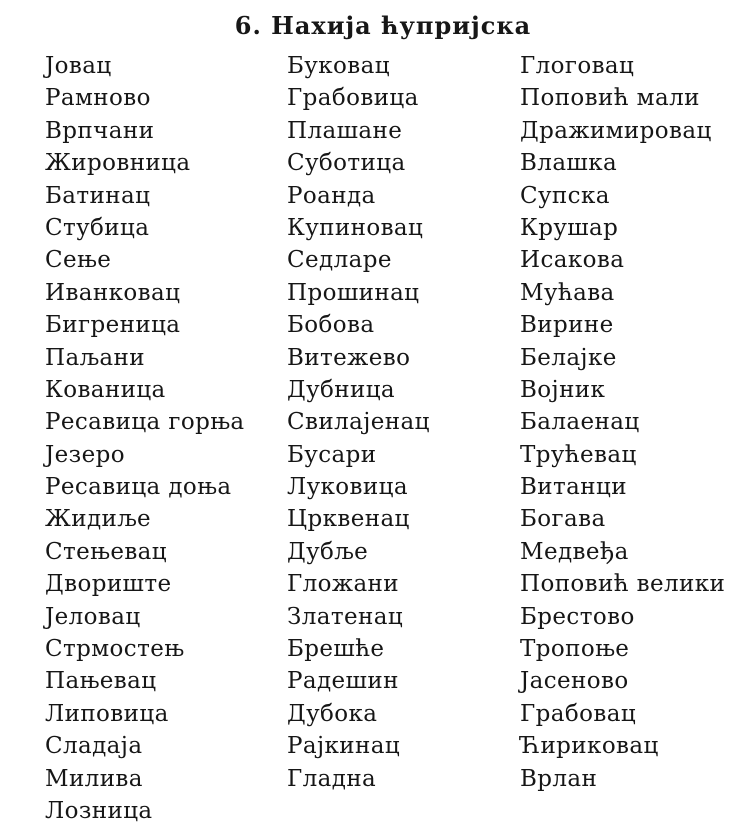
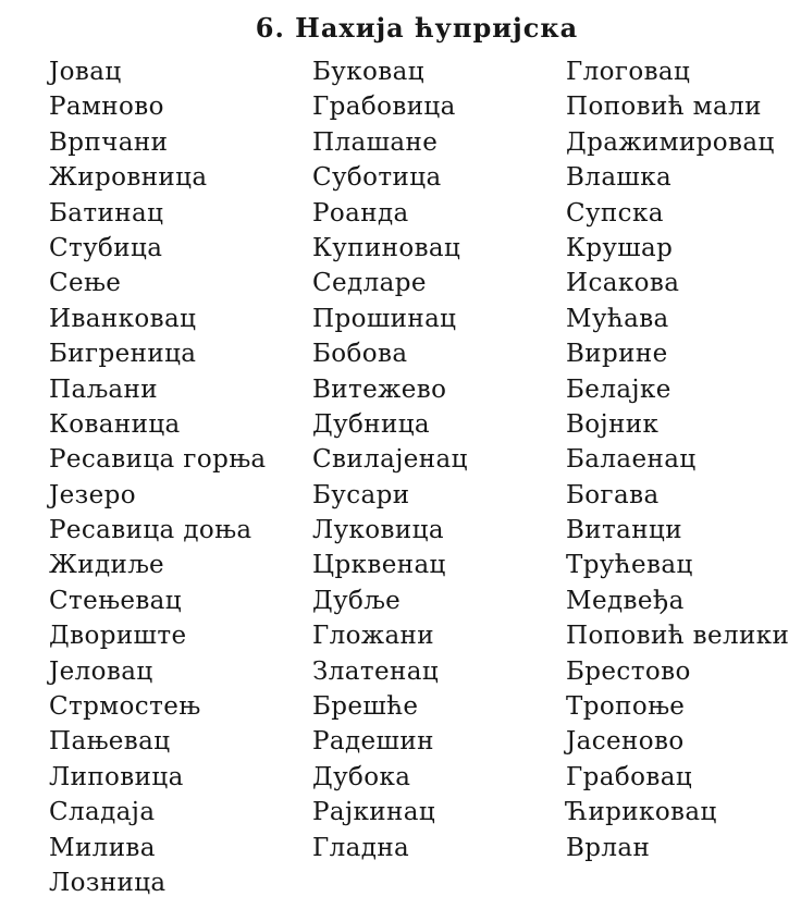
  6. Нахија ћупријска
  Јовац
  Рамново
  Врпчани
  Жировница
  Батинац
  Стубица
  Сење
  Иванковац
  Бигреница
  Паљани
  Кованица
  Ресавица горња
  Језеро
  Ресавица доња
  Жидиље
  Стењевац
  Двориште
  Јеловац
  Стрмостењ
  Пањевац
  Липовица
  Сладаја
  Милива
  Лозница
  Буковац
  Грабовица
  Плашане
  Суботица
  Роанда
  Купиновац
  Седларе
  Прошинац
  Бобова
  Витежево
  Дубница
  Свилајенац
  Бусари
  Луковица
  Црквенац
  Дубље
  Гложани
  Златенац
  Брешће
  Радешин
  Дубока
  Рајкинац
  Гладна
  Глоговац
  Поповић мали
  Дражимировац
  Влашка
  Супска
  Крушар
  Исакова
  Мућава
  Вирине
  Белајке
  Војник
  Балаенац
- Трућевац
+ Богава
  Витанци
- Богава
+ Трућевац
  Медвеђа
  Поповић велики
  Брестово
  Тропоње
  Јасеново
  Грабовац
  Ћириковац
  Врлан
